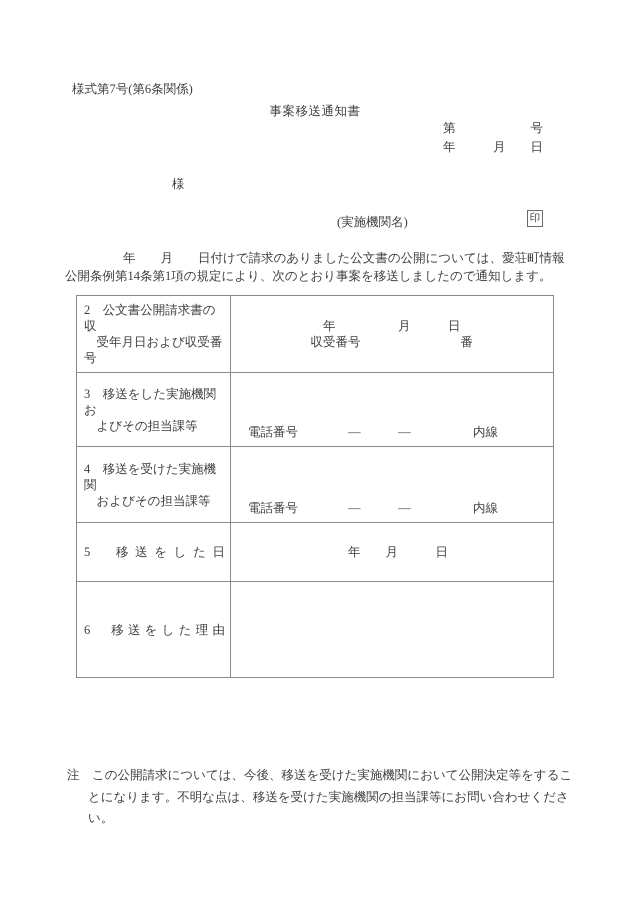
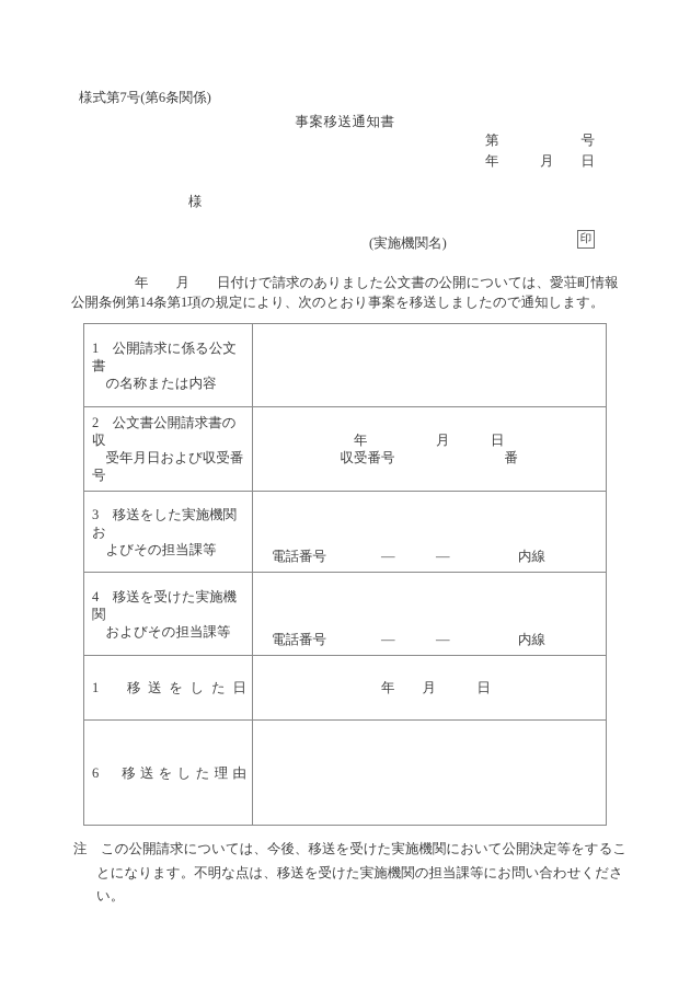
  様式第7号(第6条関係)
  事案移送通知書
  第 号
  年 月 日
  様
  (実施機関名)
  印
  年 月 日付けで請求のありました公文書の公開については、愛荘町情報
  公開条例第14条第1項の規定により、次のとおり事案を移送しましたので通知します。
+ 1 公開請求に係る公文書
+ の名称または内容
  2 公文書公開請求書の収
  受年月日および収受番号
  年 月 日
  収受番号 番
  3 移送をした実施機関お
  よびその担当課等
  電話番号 ― ― 内線
  4 移送を受けた実施機関
  およびその担当課等
  電話番号 ― ― 内線
- 5 移送をした日
+ 1 移送をした日
  年 月 日
  6 移送をした理由
  注 この公開請求については、今後、移送を受けた実施機関において公開決定等をするこ
  とになります。不明な点は、移送を受けた実施機関の担当課等にお問い合わせくださ
  い。
